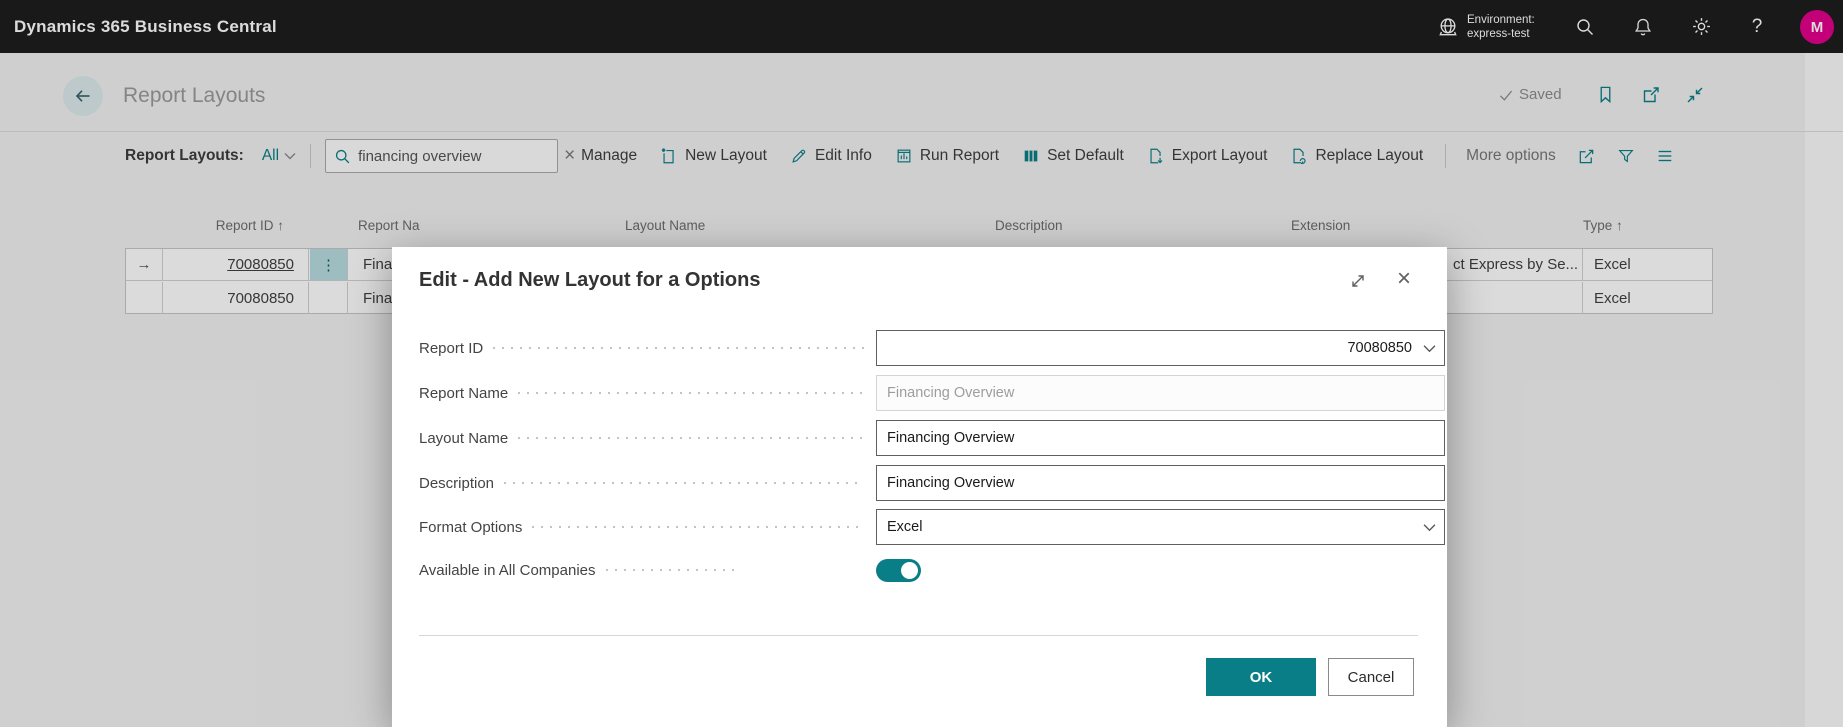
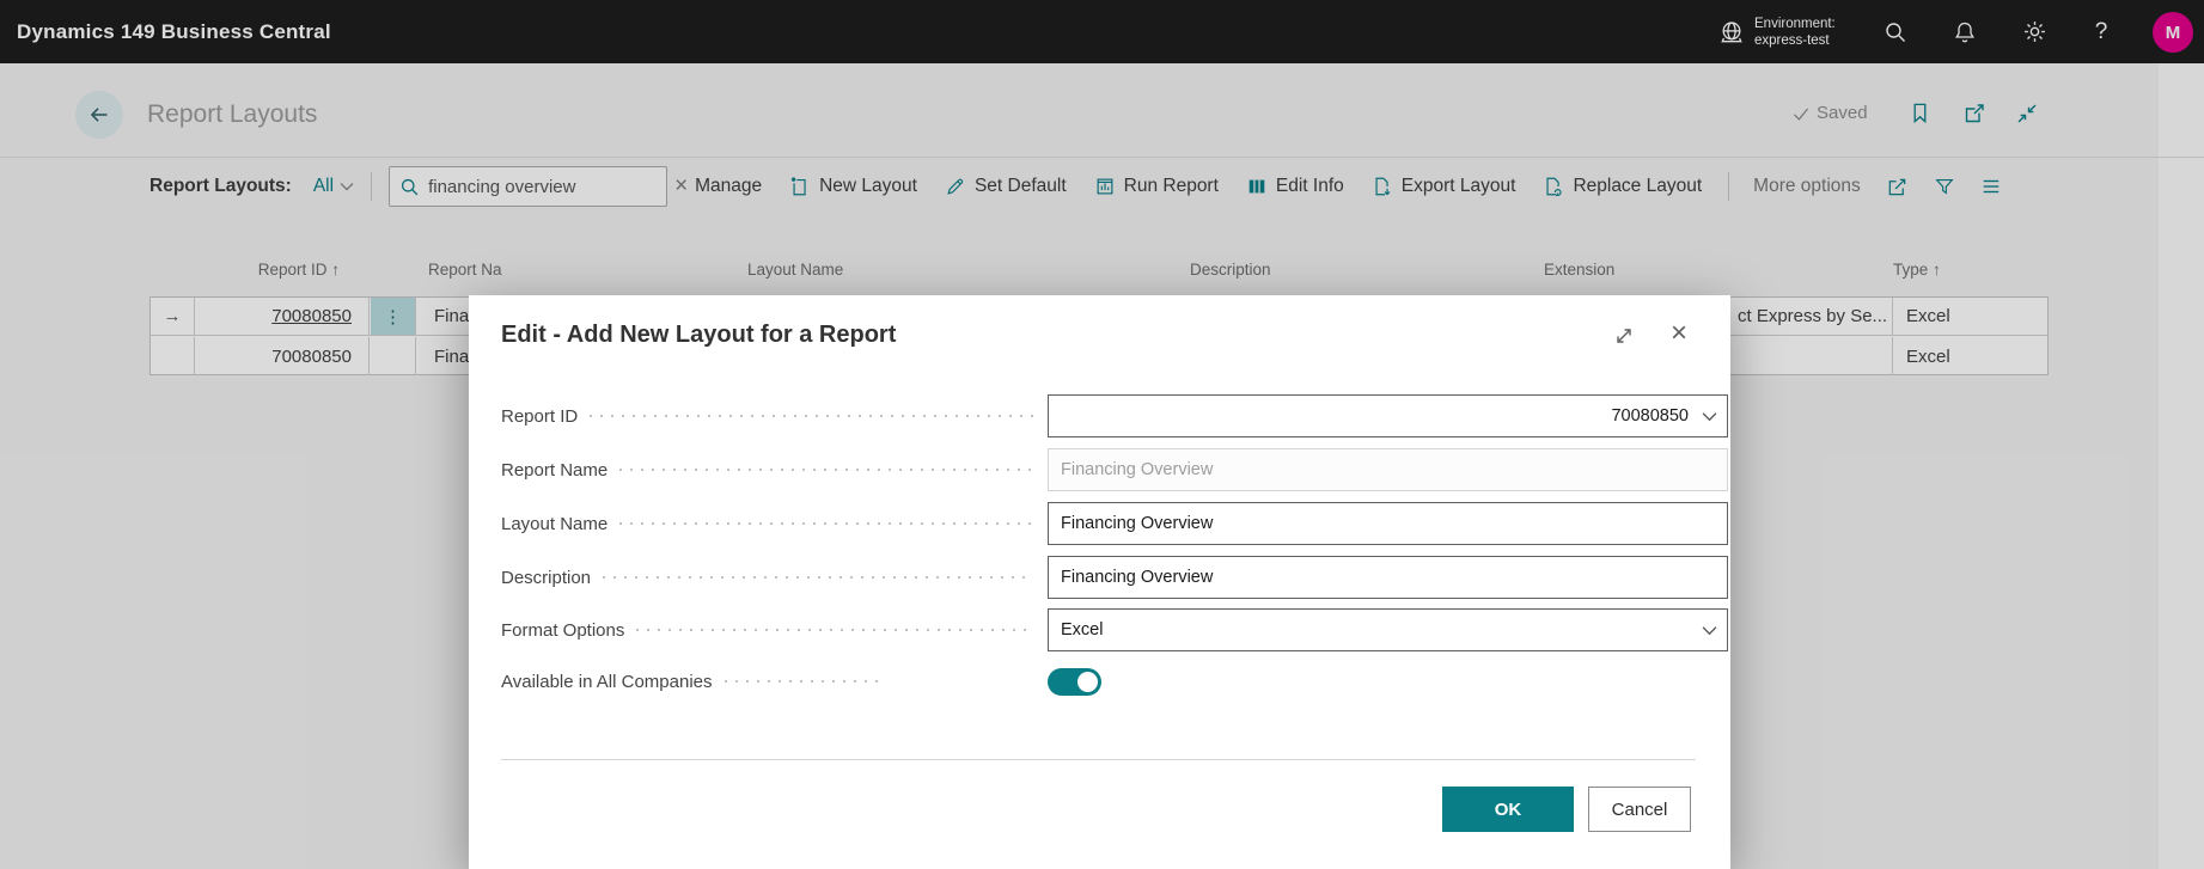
- Dynamics 365 Business Central
+ Dynamics 149 Business Central
  Environment:
  express-test
  ?
  M
  Report Layouts
  Saved
  Report Layouts:
  All
  financing overview
  ×
  Manage
  New Layout
- Edit Info
+ Set Default
  Run Report
- Set Default
+ Edit Info
  Export Layout
  Replace Layout
  More options
  Report ID ↑
  Report Na
  Layout Name
  Description
  Extension
  Type ↑
  →
  70080850
  ⋮
  Fina
  ct Express by Se...
  Excel
  70080850
  Fina
  Excel
- Edit - Add New Layout for a Options
+ Edit - Add New Layout for a Report
  ×
  Report ID
  70080850
  Report Name
  Financing Overview
  Layout Name
  Financing Overview
  Description
  Financing Overview
  Format Options
  Excel
  Available in All Companies
  OK
  Cancel
